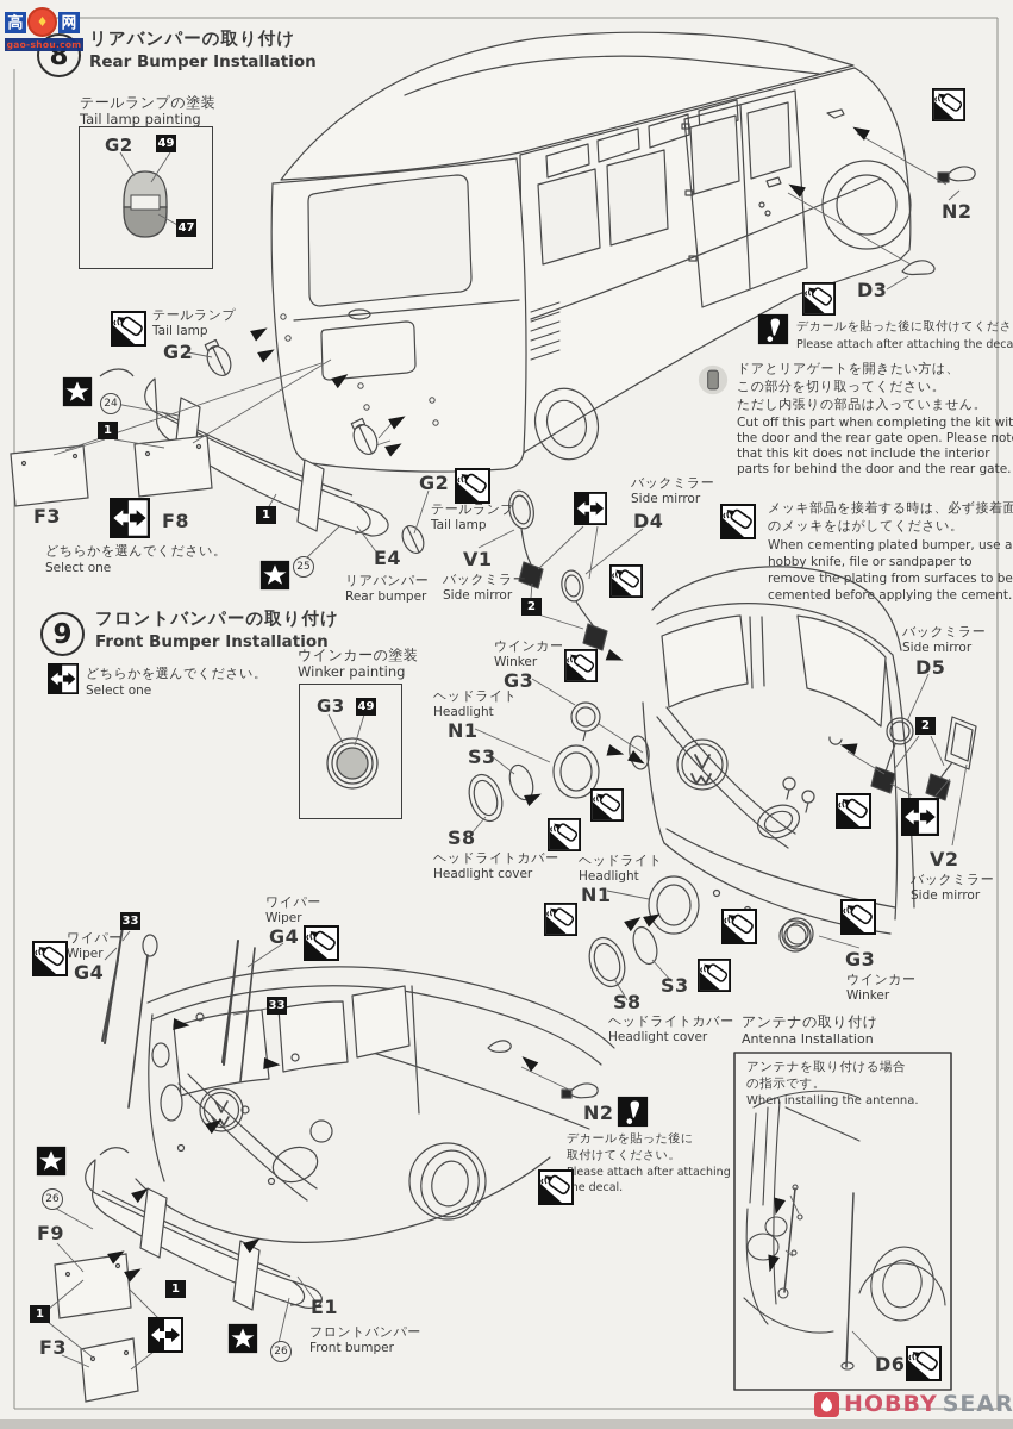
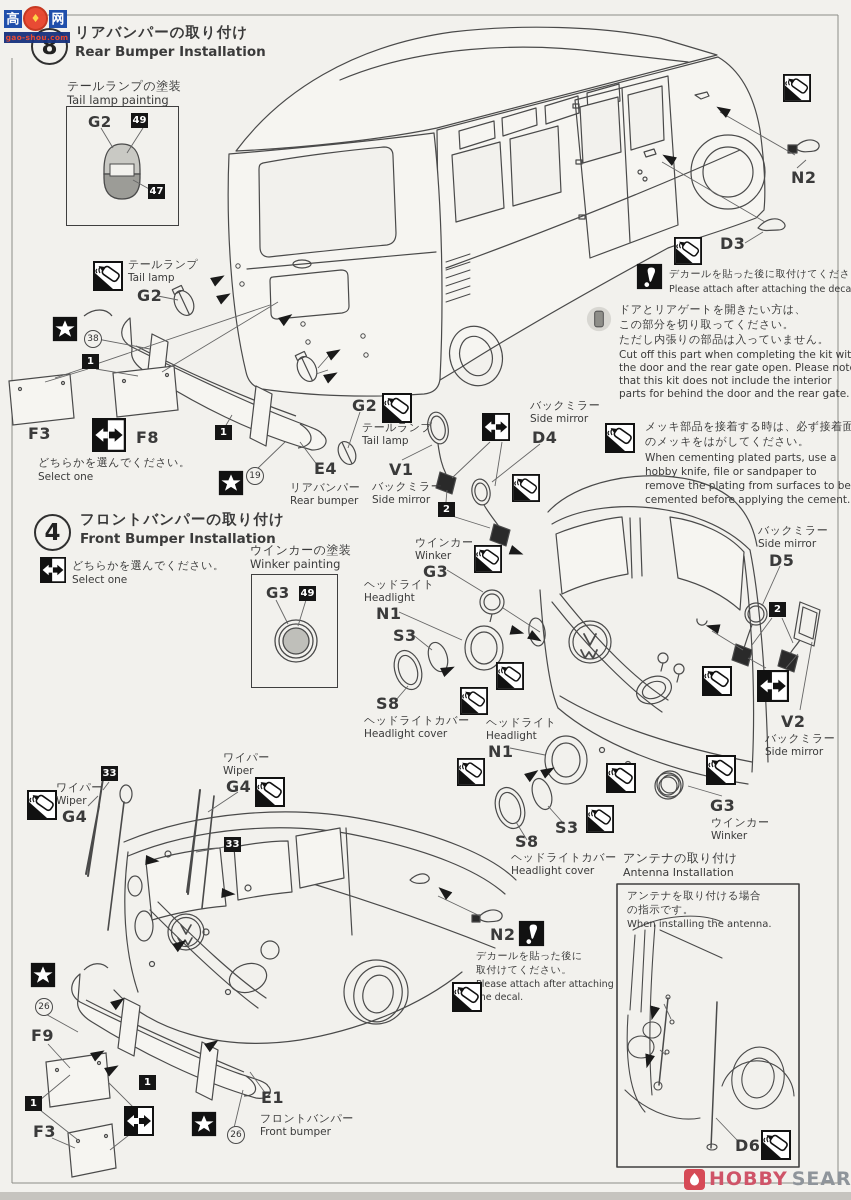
  高
  ♦
  网
  gao-shou.com
  HOBBY
  8
  リアバンパーの取り付け
  Rear Bumper Installation
- 9
+ 4
  フロントバンパーの取り付け
  Front Bumper Installation
  テールランプの塗装
  Tail lamp painting
  G2
  49
  47
  テールランプ
  Tail lamp
  G2
- 24
+ 38
  1
  F3
  F8
  どちらかを選んでください。
  Select one
  1
- 25
+ 19
  E4
  リアバンパー
  Rear bumper
  N2
  D3
  デカールを貼った後に取付けてくださ
  Please attach after attaching the deca
  ドアとリアゲートを開きたい方は、
  この部分を切り取ってください。
  ただし内張りの部品は入っていません。
  Cut off this part when completing the kit wit
  the door and the rear gate open. Please not
  that this kit does not include the interior
  parts for behind the door and the rear gate.
  メッキ部品を接着する時は、必ず接着面
  のメッキをはがしてください。
- When cementing plated bumper, use a
+ When cementing plated parts, use a
  hobby knife, file or sandpaper to
  remove the plating from surfaces to be
  cemented before applying the cement.
  G2
  テールランプ
  Tail lamp
  V1
  バックミラー
  Side mirror
  バックミラー
  Side mirror
  D4
  2
  ウインカー
  Winker
  G3
  ヘッドライト
  Headlight
  N1
  S3
  S8
  ヘッドライトカバー
  Headlight cover
  ヘッドライト
  Headlight
  N1
  S3
  S8
  ヘッドライトカバー
  Headlight cover
  G3
  ウインカー
  Winker
  バックミラー
  Side mirror
  D5
  2
  V2
  バックミラー
  Side mirror
  どちらかを選んでください。
  Select one
  ウインカーの塗装
  Winker painting
  G3
  49
  ワイパー
  Wiper
  G4
  33
  ワイパー
  Wiper
  G4
  33
  N2
  デカールを貼った後に
  取付けてください。
  lease attach after attaching
  he decal.
  26
  F9
  1
  F3
  1
  26
  E1
  フロントバンパー
  Front bumper
  アンテナの取り付け
  Antenna Installation
  アンテナを取り付ける場合
  の指示です。
  When installing the antenna.
  D6
